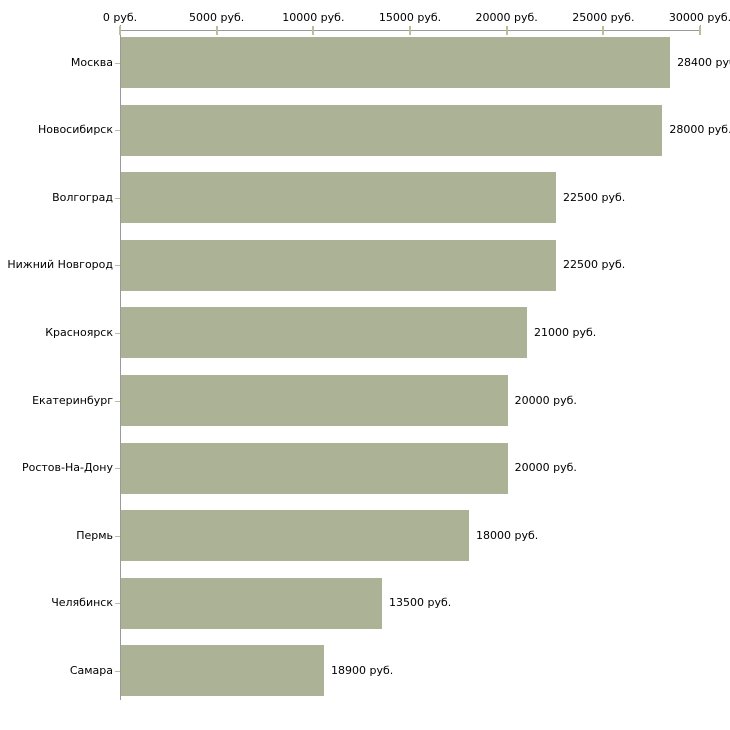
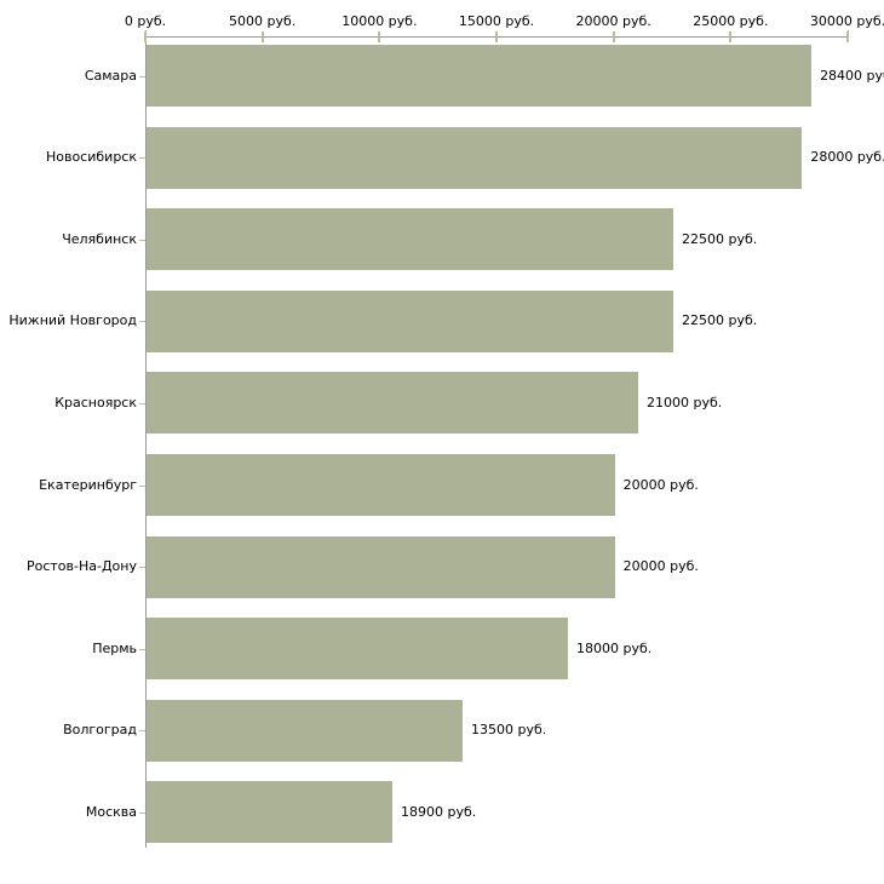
  0 руб.
  5000 руб.
  10000 руб.
  15000 руб.
  20000 руб.
  25000 руб.
  30000 руб.
- Москва
+ Самара
  Новосибирск
- Волгоград
+ Челябинск
  Нижний Новгород
  Красноярск
  Екатеринбург
  Ростов-На-Дону
  Пермь
- Челябинск
+ Волгоград
- Самара
+ Москва
  28400 ру
  28000 руб
  22500 руб.
  22500 руб.
  21000 руб.
  20000 руб.
  20000 руб.
  18000 руб.
  13500 руб.
  18900 руб.
